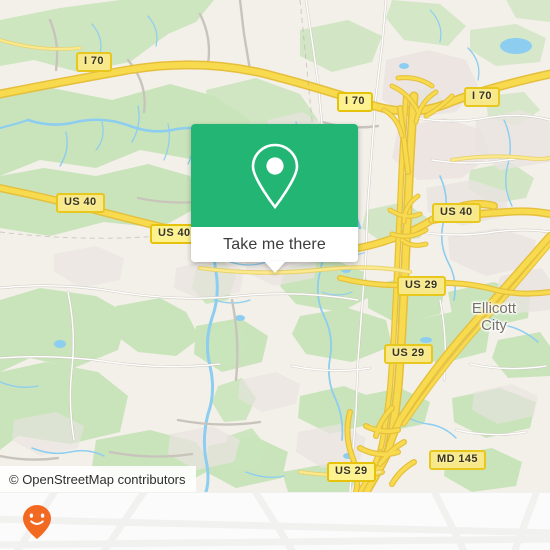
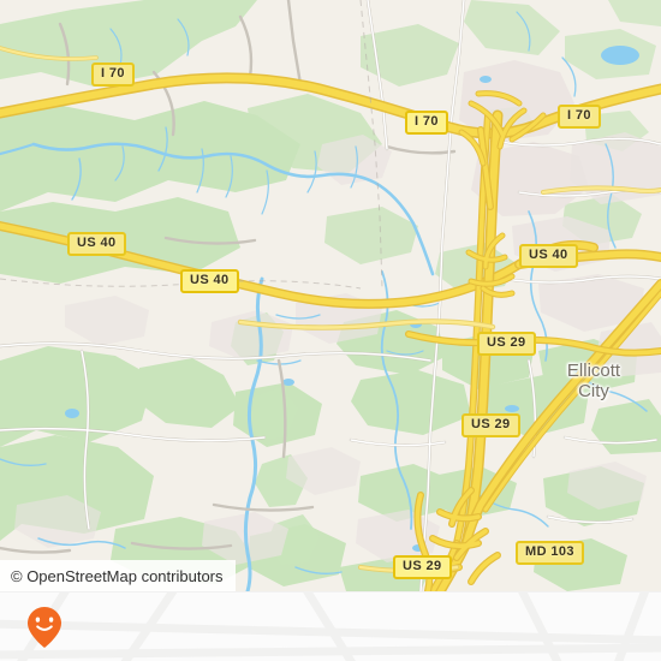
  I 70
  I 70
  I 70
  US 40
  US 40
  US 40
  US 29
  US 29
  US 29
- MD 145
+ MD 103
  Ellicott
  City
- Take me there
  © OpenStreetMap contributors
